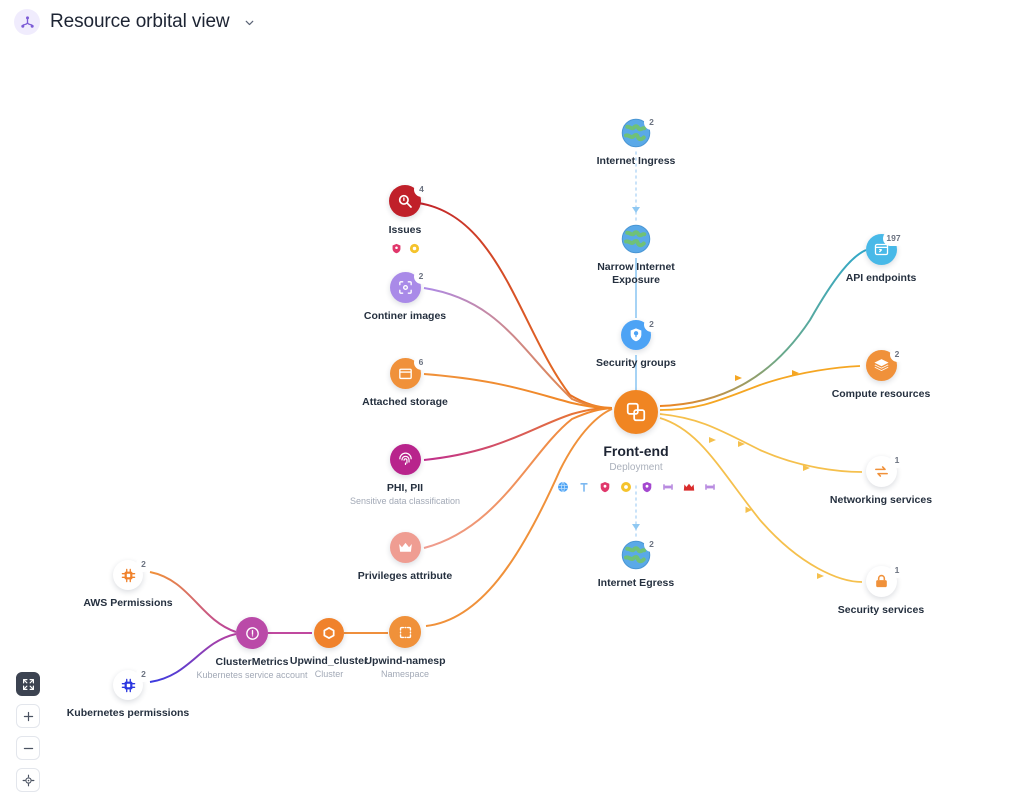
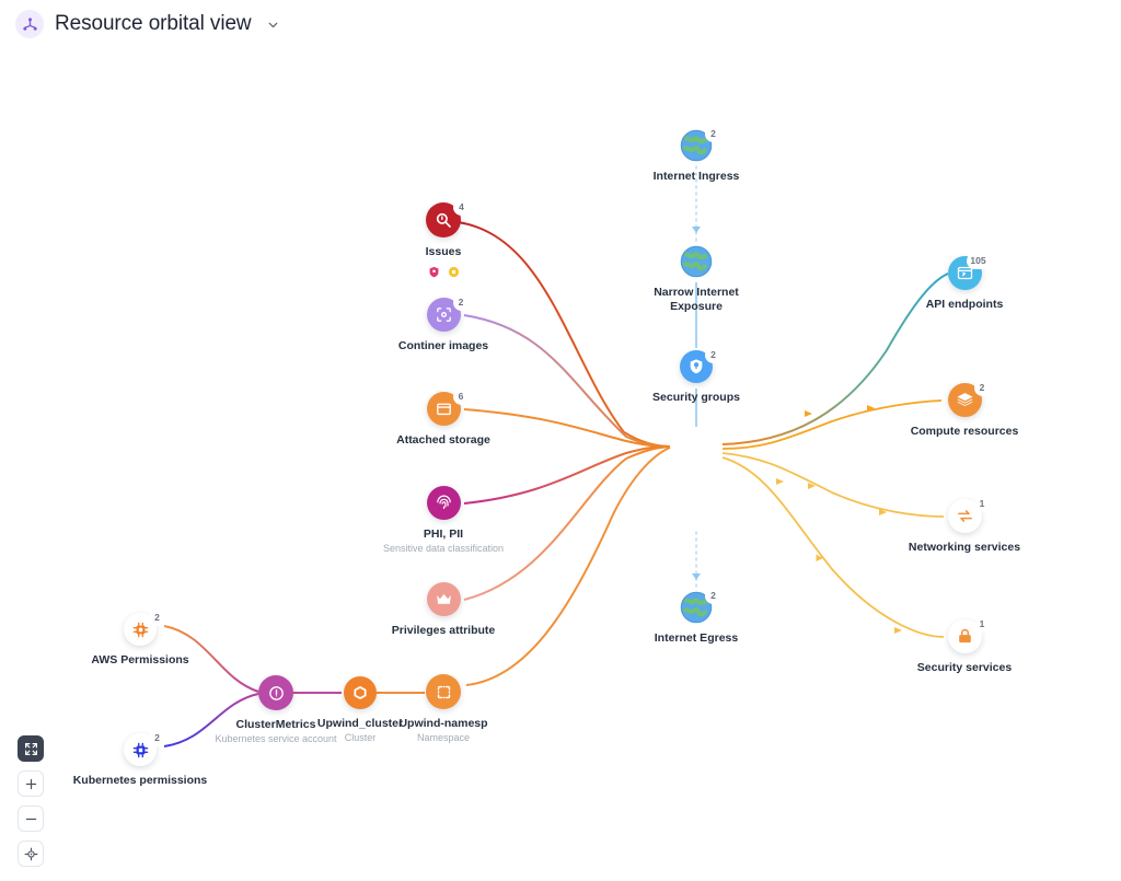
  Resource orbital view
- Front-end
- Deployment
  2
  Internet Ingress
  Narrow Internet
  Exposure
  2
  Security groups
  2
  Internet Egress
  4
  Issues
  2
  Continer images
  6
  Attached storage
  PHI, PII
  Sensitive data classification
  Privileges attribute
- 197
+ 105
  API endpoints
  2
  Compute resources
  1
  Networking services
  1
  Security services
  2
  AWS Permissions
  2
  Kubernetes permissions
  ClusterMetrics
  Kubernetes service account
  Upwind_cluster
  Cluster
  Upwind-namesp
  Namespace
